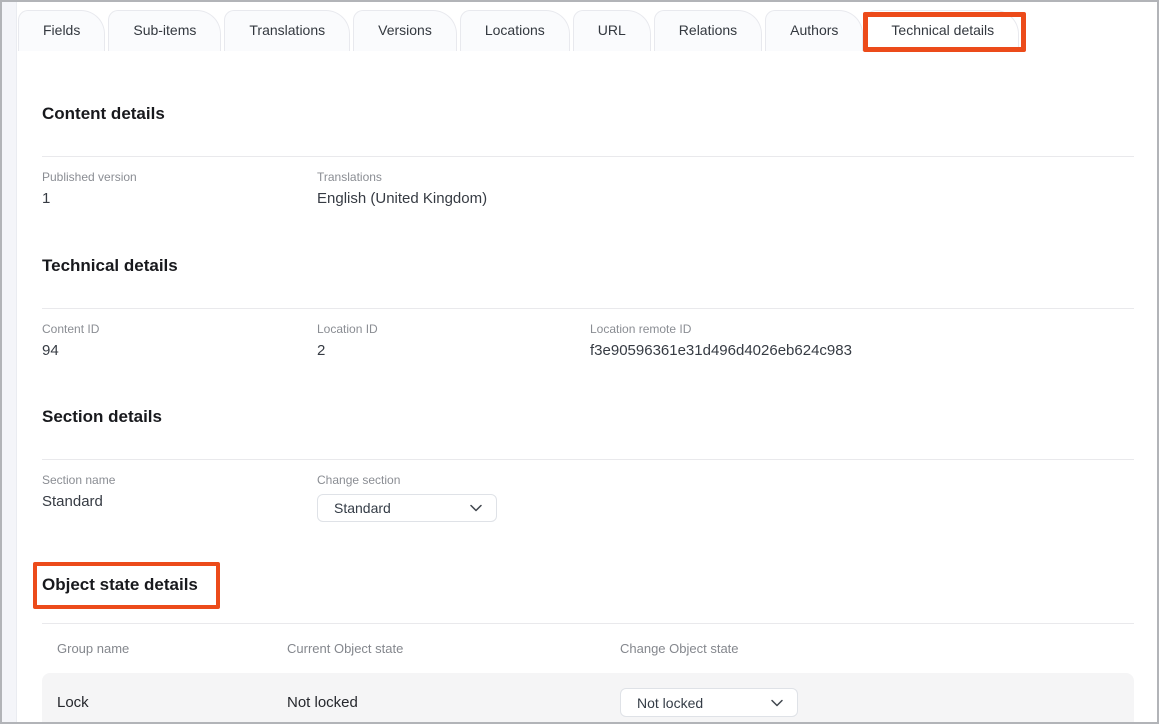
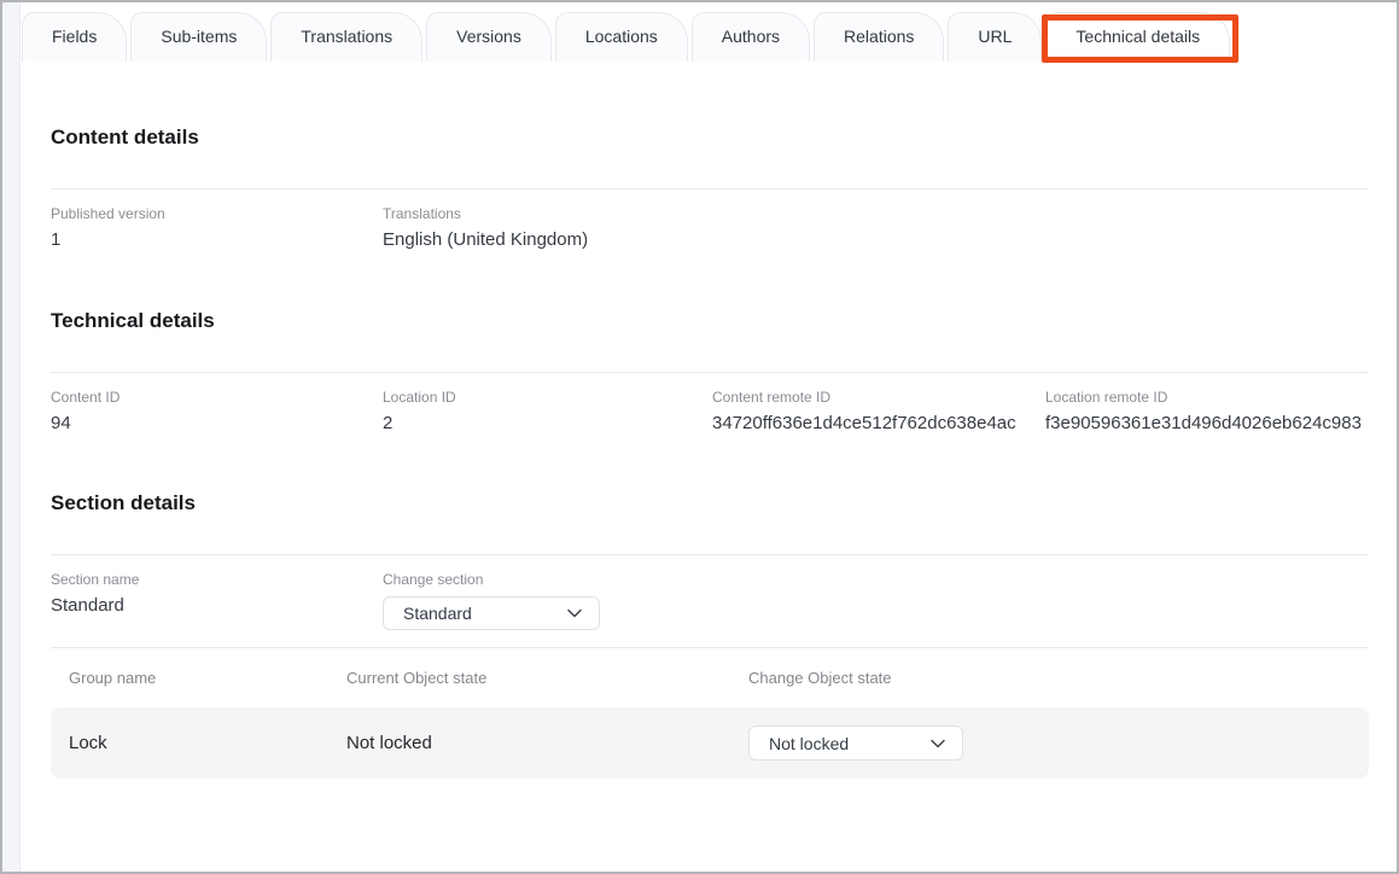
  Fields
  Sub-items
  Translations
  Versions
  Locations
- URL
+ Authors
  Relations
- Authors
+ URL
  Technical details
  Content details
  Published version
  1
  Translations
  English (United Kingdom)
  Technical details
  Content ID
  94
  Location ID
  2
+ Content remote ID
+ 34720ff636e1d4ce512f762dc638e4ac
  Location remote ID
  f3e90596361e31d496d4026eb624c983
  Section details
  Section name
  Standard
  Change section
  Standard
- Object state details
  Group name
  Current Object state
  Change Object state
  Lock
  Not locked
  Not locked
